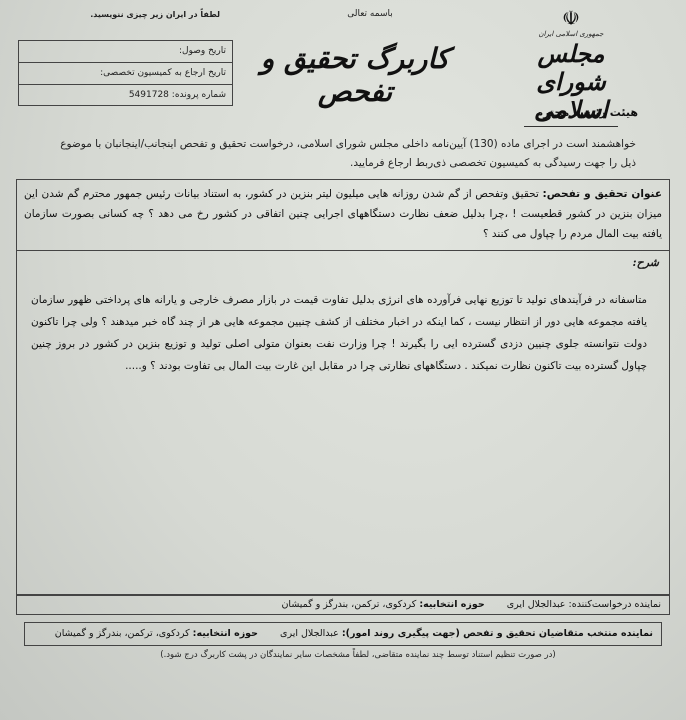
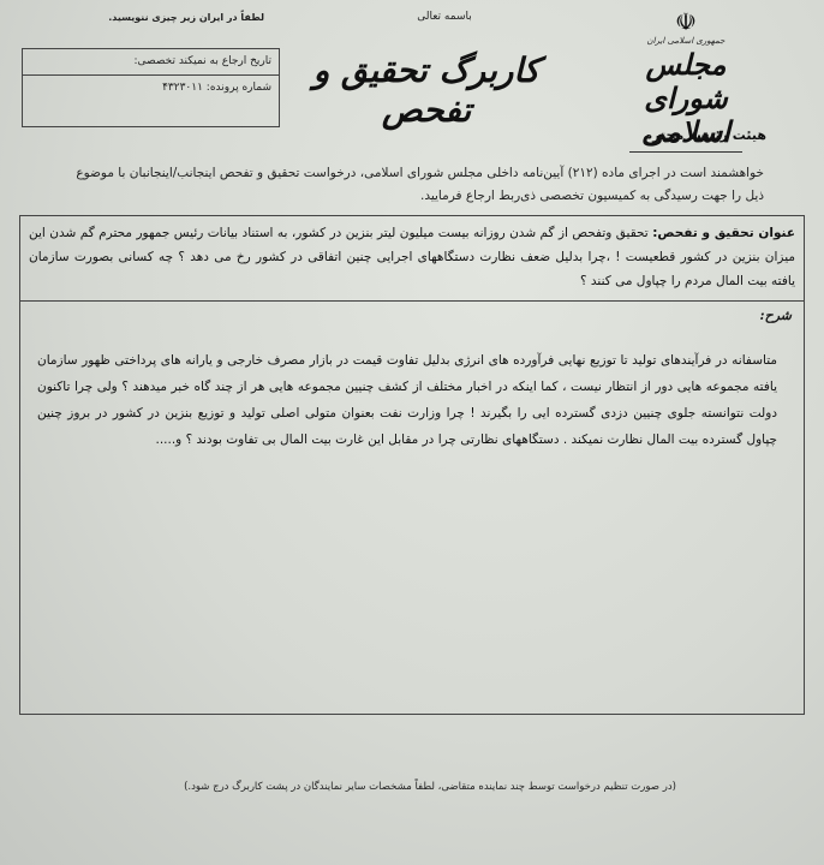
  باسمه تعالی
  ☫
  جمهوری اسلامی ایران
  مجلس شورای اسلامی
  کاربرگ تحقیق و تفحص
  لطفاً در ایران زیر چیزی ننویسید.
- تاریخ وصول:
- تاریخ ارجاع به کمیسیون تخصصی:
+ تاریخ ارجاع به نمیکند تخصصی:
- شماره پرونده: 5491728
+ شماره پرونده: ۴۳۲۳۰۱۱
  هیئت رئیسه محترم
- خواهشمند است در اجرای ماده (130) آیین‌نامه داخلی مجلس شورای اسلامی، درخواست تحقیق و تفحص اینجانب/اینجانبان با موضوع ذیل را جهت رسیدگی به کمیسیون تخصصی ذی‌ربط ارجاع فرمایید.
+ خواهشمند است در اجرای ماده (۲۱۲) آیین‌نامه داخلی مجلس شورای اسلامی، درخواست تحقیق و تفحص اینجانب/اینجانبان با موضوع ذیل را جهت رسیدگی به کمیسیون تخصصی ذی‌ربط ارجاع فرمایید.
- عنوان تحقیق و تفحص: تحقیق وتفحص از گم شدن روزانه هایی میلیون لیتر بنزین در کشور، به استناد بیانات رئیس جمهور محترم گم شدن این میزان بنزین در کشور قطعیست ! ،چرا بدلیل ضعف نظارت دستگاههای اجرایی چنین اتفاقی در کشور رخ می دهد ؟ چه کسانی بصورت سازمان یافته بیت المال مردم را چپاول می کنند ؟
+ عنوان تحقیق و تفحص: تحقیق وتفحص از گم شدن روزانه بیست میلیون لیتر بنزین در کشور، به استناد بیانات رئیس جمهور محترم گم شدن این میزان بنزین در کشور قطعیست ! ،چرا بدلیل ضعف نظارت دستگاههای اجرایی چنین اتفاقی در کشور رخ می دهد ؟ چه کسانی بصورت سازمان یافته بیت المال مردم را چپاول می کنند ؟
  شرح:
- متاسفانه در فرآیندهای تولید تا توزیع نهایی فرآورده های انرژی بدلیل تفاوت قیمت در بازار مصرف خارجی و یارانه های پرداختی ظهور سازمان یافته مجموعه هایی دور از انتظار نیست ، کما اینکه در اخبار مختلف از کشف چنیین مجموعه هایی هر از چند گاه خبر میدهند ؟ ولی چرا تاکنون دولت نتوانسته جلوی چنیین دزدی گسترده ایی را بگیرند ! چرا وزارت نفت بعنوان متولی اصلی تولید و توزیع بنزین در کشور در بروز چنین چپاول گسترده بیت تاکنون نظارت نمیکند . دستگاههای نظارتی چرا در مقابل این غارت بیت المال بی تفاوت بودند ؟ و.....
+ متاسفانه در فرآیندهای تولید تا توزیع نهایی فرآورده های انرژی بدلیل تفاوت قیمت در بازار مصرف خارجی و یارانه های پرداختی ظهور سازمان یافته مجموعه هایی دور از انتظار نیست ، کما اینکه در اخبار مختلف از کشف چنیین مجموعه هایی هر از چند گاه خبر میدهند ؟ ولی چرا تاکنون دولت نتوانسته جلوی چنیین دزدی گسترده ایی را بگیرند ! چرا وزارت نفت بعنوان متولی اصلی تولید و توزیع بنزین در کشور در بروز چنین چپاول گسترده بیت المال نظارت نمیکند . دستگاههای نظارتی چرا در مقابل این غارت بیت المال بی تفاوت بودند ؟ و.....
- نماینده درخواست‌کننده: عبدالجلال ایری حوزه انتخابیه: کردکوی، ترکمن، بندرگز و گمیشان
- نماینده منتخب متقاضیان تحقیق و تفحص (جهت پیگیری روند امور): عبدالجلال ایری حوزه انتخابیه: کردکوی، ترکمن، بندرگز و گمیشان
- (در صورت تنظیم استناد توسط چند نماینده متقاضی، لطفاً مشخصات سایر نمایندگان در پشت کاربرگ درج شود.)
+ (در صورت تنظیم درخواست توسط چند نماینده متقاضی، لطفاً مشخصات سایر نمایندگان در پشت کاربرگ درج شود.)
